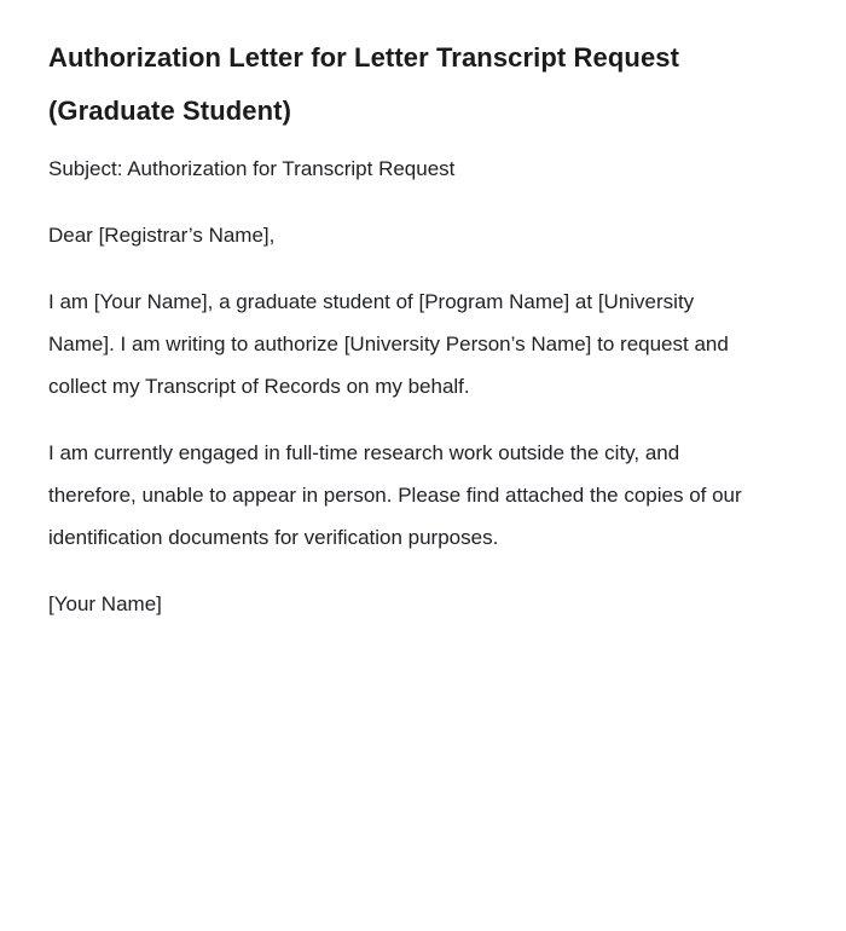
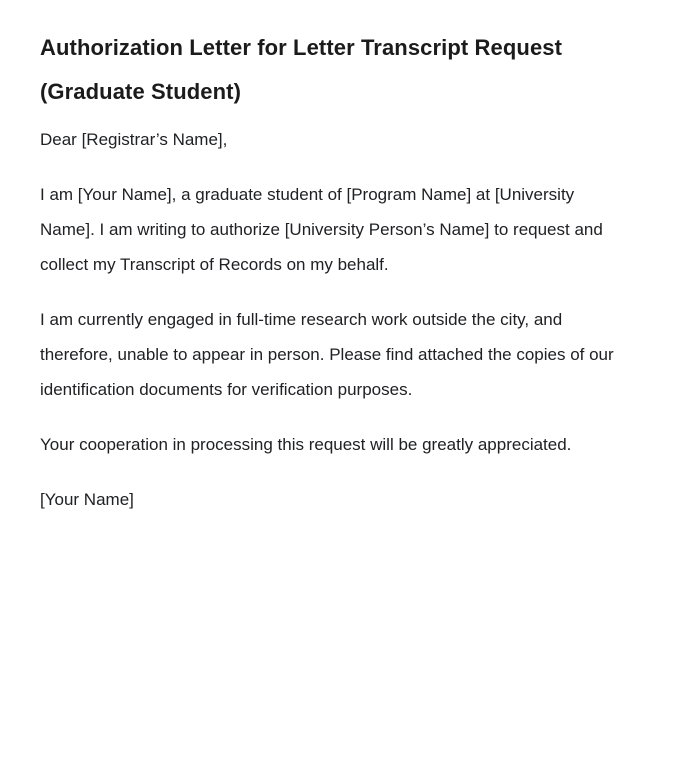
  Authorization Letter for Letter Transcript Request (Graduate Student)
- Subject: Authorization for Transcript Request
  Dear [Registrar’s Name],
  I am [Your Name], a graduate student of [Program Name] at [University Name]. I am writing to authorize [University Person’s Name] to request and collect my Transcript of Records on my behalf.
  I am currently engaged in full-time research work outside the city, and therefore, unable to appear in person. Please find attached the copies of our identification documents for verification purposes.
+ Your cooperation in processing this request will be greatly appreciated.
  [Your Name]
